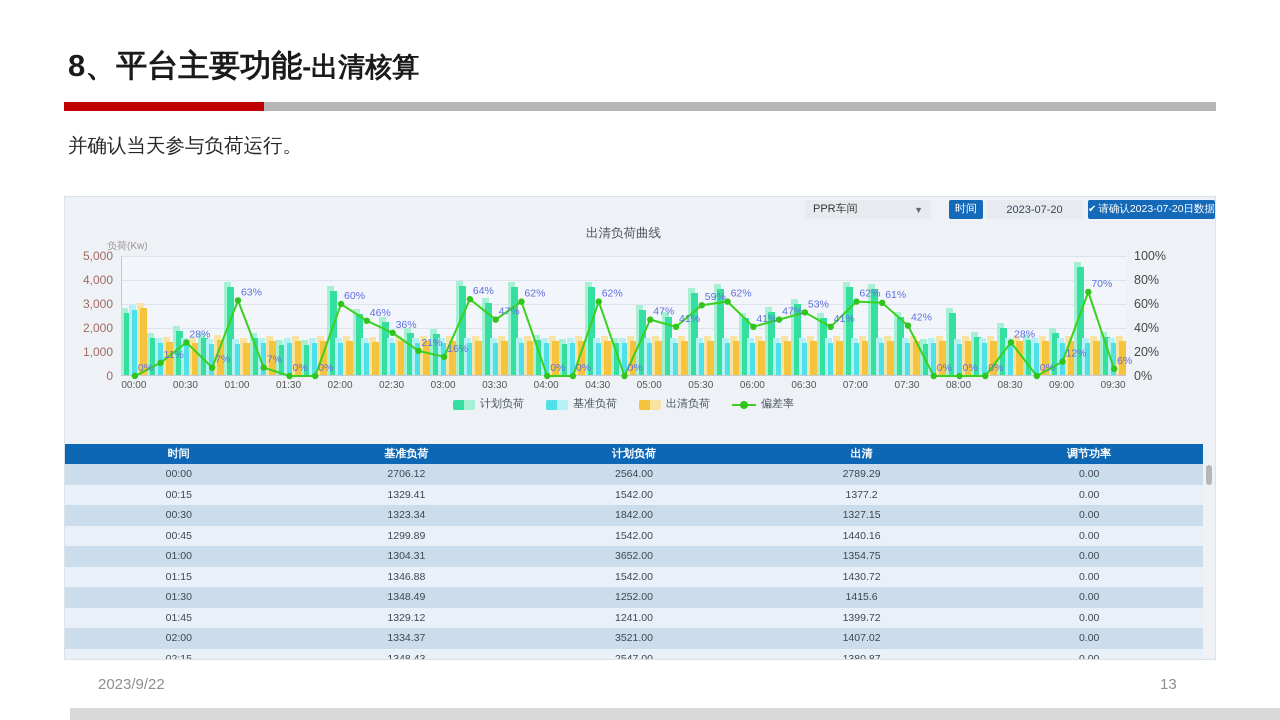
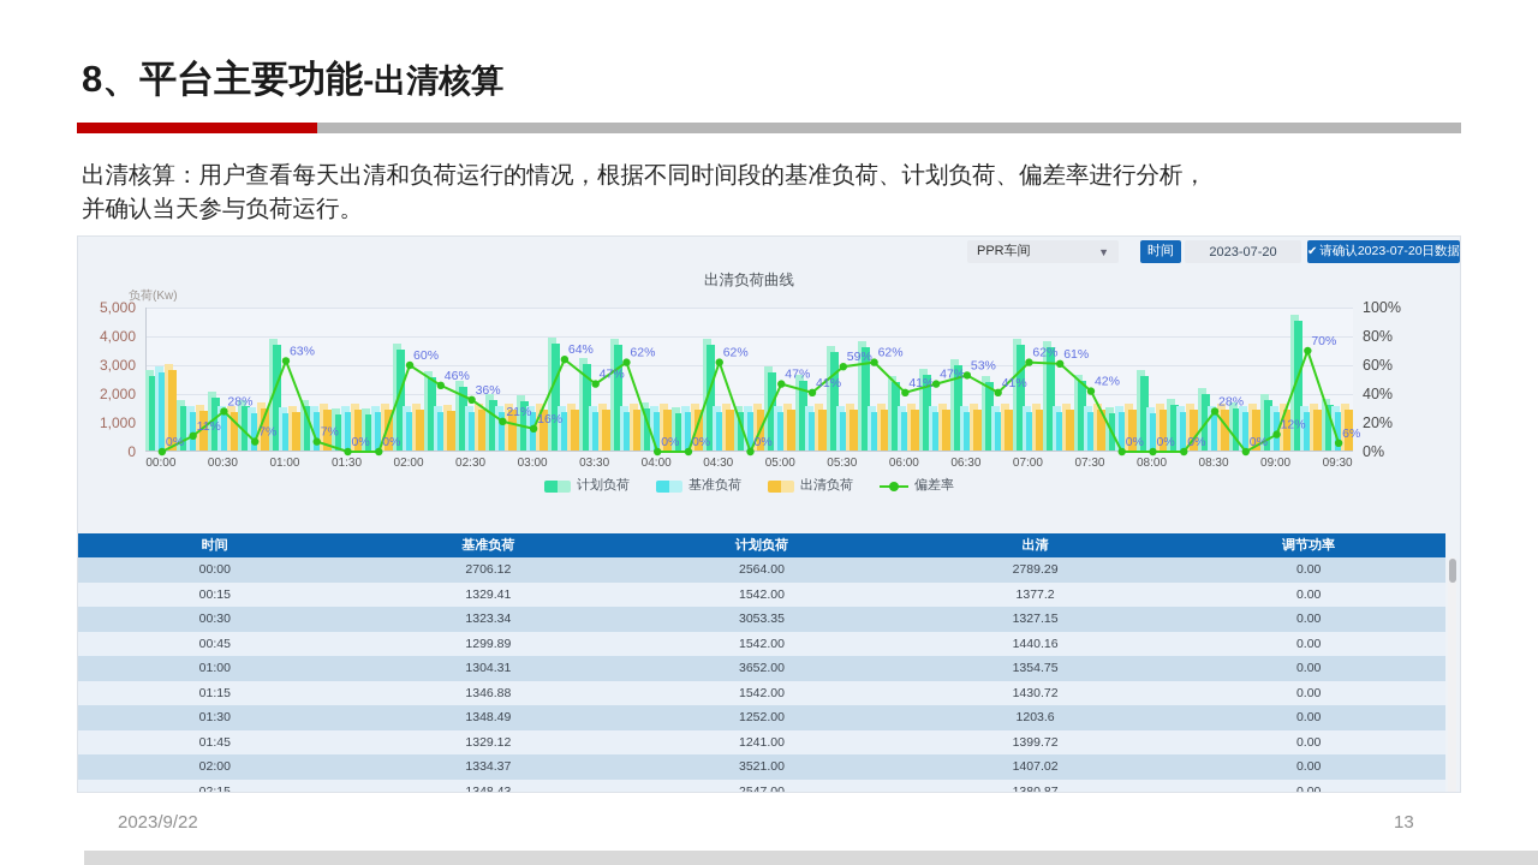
  8、平台主要功能-出清核算
+ 出清核算：用户查看每天出清和负荷运行的情况，根据不同时间段的基准负荷、计划负荷、偏差率进行分析，
  并确认当天参与负荷运行。
  PPR车间
  ▼
  时间
  2023-07-20
  ✔
  请确认2023-07-20日数据
  出清负荷曲线
  负荷(Kw)
  0%
  11%
  28%
  7%
  63%
  7%
  0%
  0%
  60%
  46%
  36%
  21%
  16%
  64%
  47%
  62%
  0%
  0%
  62%
  0%
  47%
  41%
  59%
  62%
  41%
  47%
  53%
  41%
  62%
  61%
  42%
  0%
  0%
  0%
  28%
  0%
  12%
  70%
  6%
  5,000
  4,000
  3,000
  2,000
  1,000
  0
  100%
  80%
  60%
  40%
  20%
  0%
  00:00
  00:30
  01:00
  01:30
  02:00
  02:30
  03:00
  03:30
  04:00
  04:30
  05:00
  05:30
  06:00
  06:30
  07:00
  07:30
  08:00
  08:30
  09:00
  09:30
  计划负荷
  基准负荷
  出清负荷
  偏差率
  时间
  基准负荷
  计划负荷
  出清
  调节功率
  00:00
  2706.12
  2564.00
  2789.29
  0.00
  00:15
  1329.41
  1542.00
  1377.2
  0.00
  00:30
  1323.34
- 1842.00
+ 3053.35
  1327.15
  0.00
  00:45
  1299.89
  1542.00
  1440.16
  0.00
  01:00
  1304.31
  3652.00
  1354.75
  0.00
  01:15
  1346.88
  1542.00
  1430.72
  0.00
  01:30
  1348.49
  1252.00
- 1415.6
+ 1203.6
  0.00
  01:45
  1329.12
  1241.00
  1399.72
  0.00
  02:00
  1334.37
  3521.00
  1407.02
  0.00
  02:15
  1348.43
  2547.00
  1380.87
  0.00
  2023/9/22
  13
